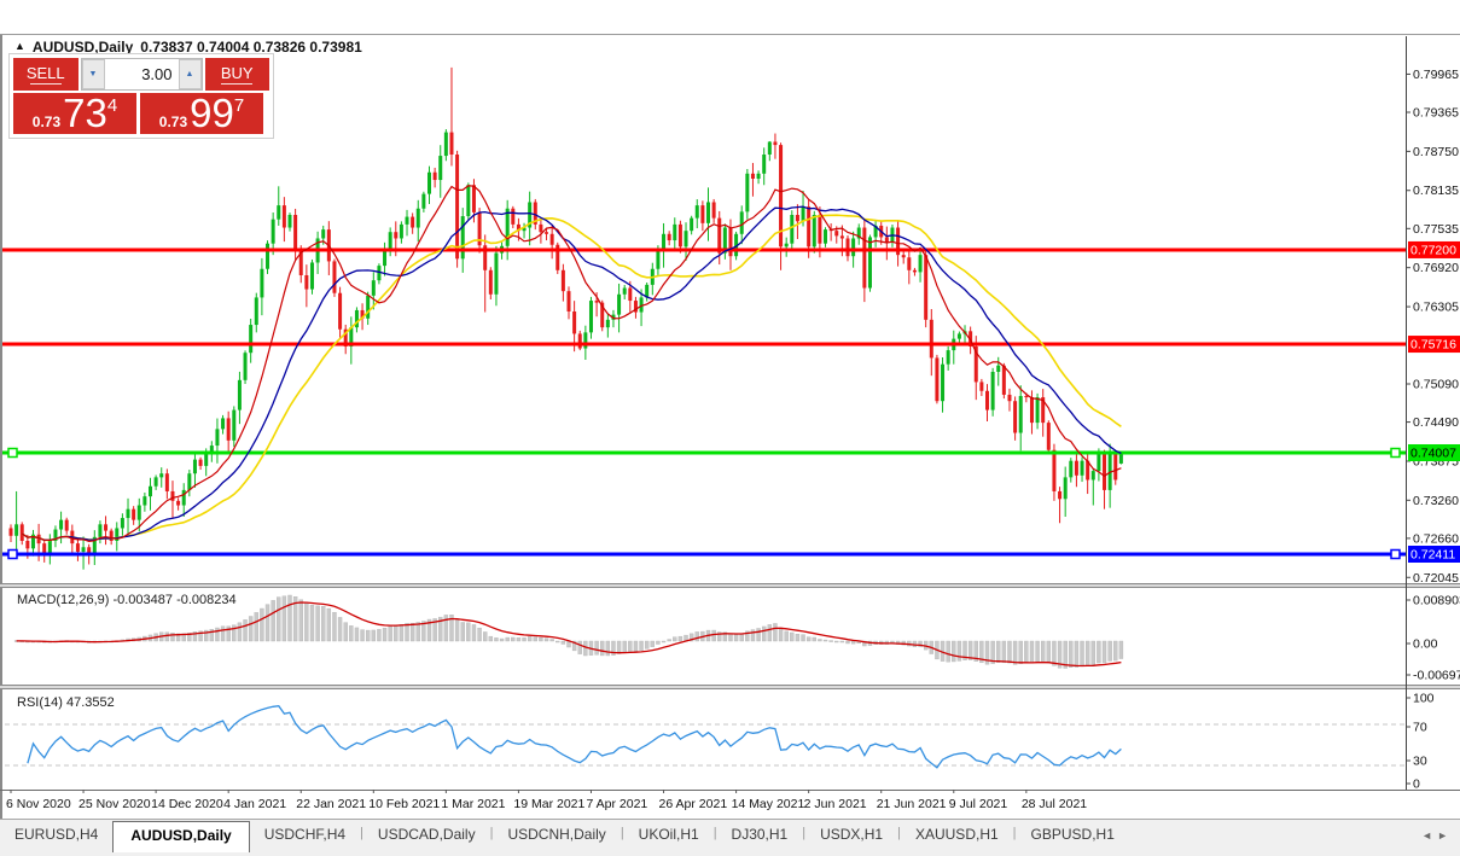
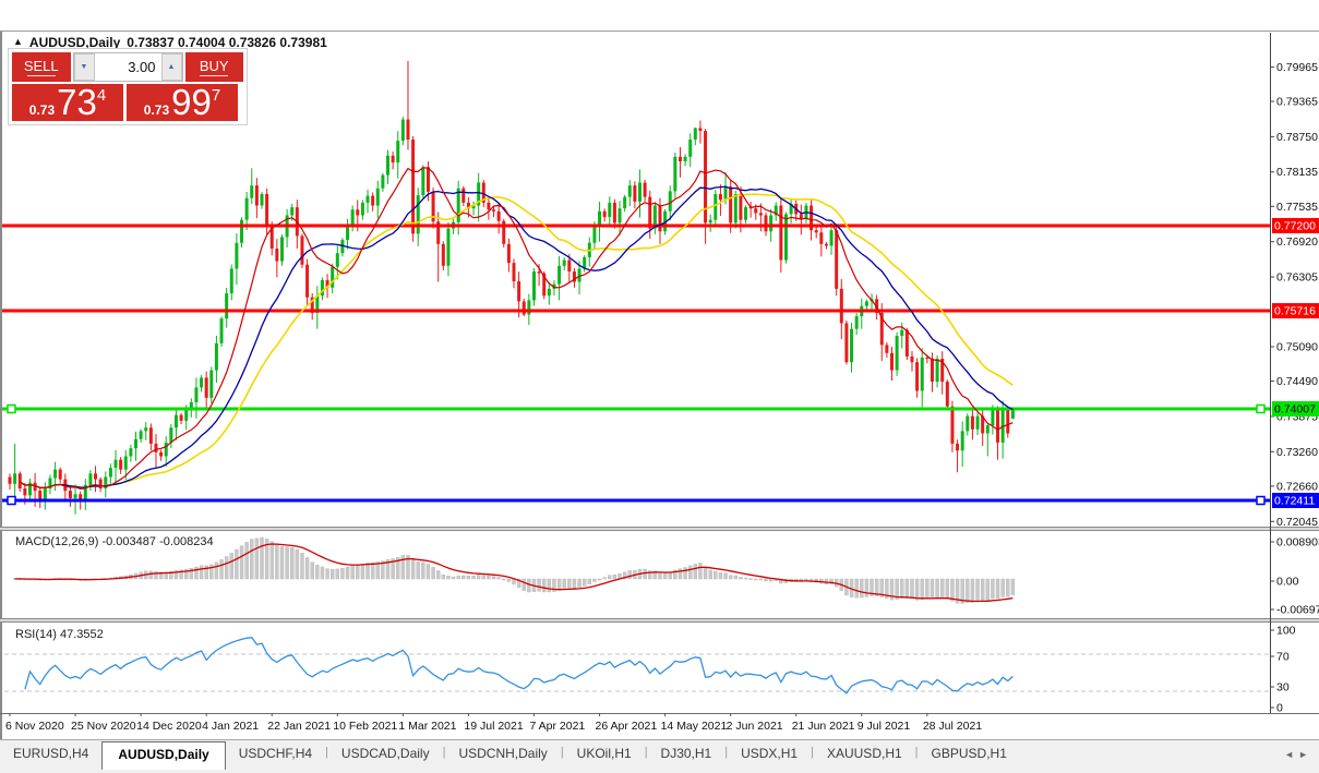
  0.79965
  0.79365
  0.78750
  0.78135
  0.77535
  0.76920
  0.76305
  0.75090
  0.74490
  0.73875
  0.73260
  0.72660
  0.72045
  0.77200
  0.75716
  0.74007
  0.72411
  0.00890
  0.00
  -0.0069
  100
  70
  30
  0
  6 Nov 2020
  25 Nov 2020
  14 Dec 2020
  4 Jan 2021
  22 Jan 2021
  10 Feb 2021
  1 Mar 2021
- 19 Mar 2021
+ 19 Jul 2021
  7 Apr 2021
  26 Apr 2021
  14 May 2021
  2 Jun 2021
  21 Jun 2021
  9 Jul 2021
  28 Jul 2021
  ▲
  AUDUSD,Daily
  0.73837 0.74004 0.73826 0.73981
  SELL
  3.00
  BUY
  0.73
  73
  4
  0.73
  99
  7
  MACD(12,26,9) -0.003487 -0.008234
  RSI(14) 47.3552
  EURUSD,H4
  AUDUSD,Daily
  USDCHF,H4
  |
  USDCAD,Daily
  |
  USDCNH,Daily
  |
  UKOil,H1
  |
  DJ30,H1
  |
  USDX,H1
  |
  XAUUSD,H1
  |
  GBPUSD,H1
  ◄►
